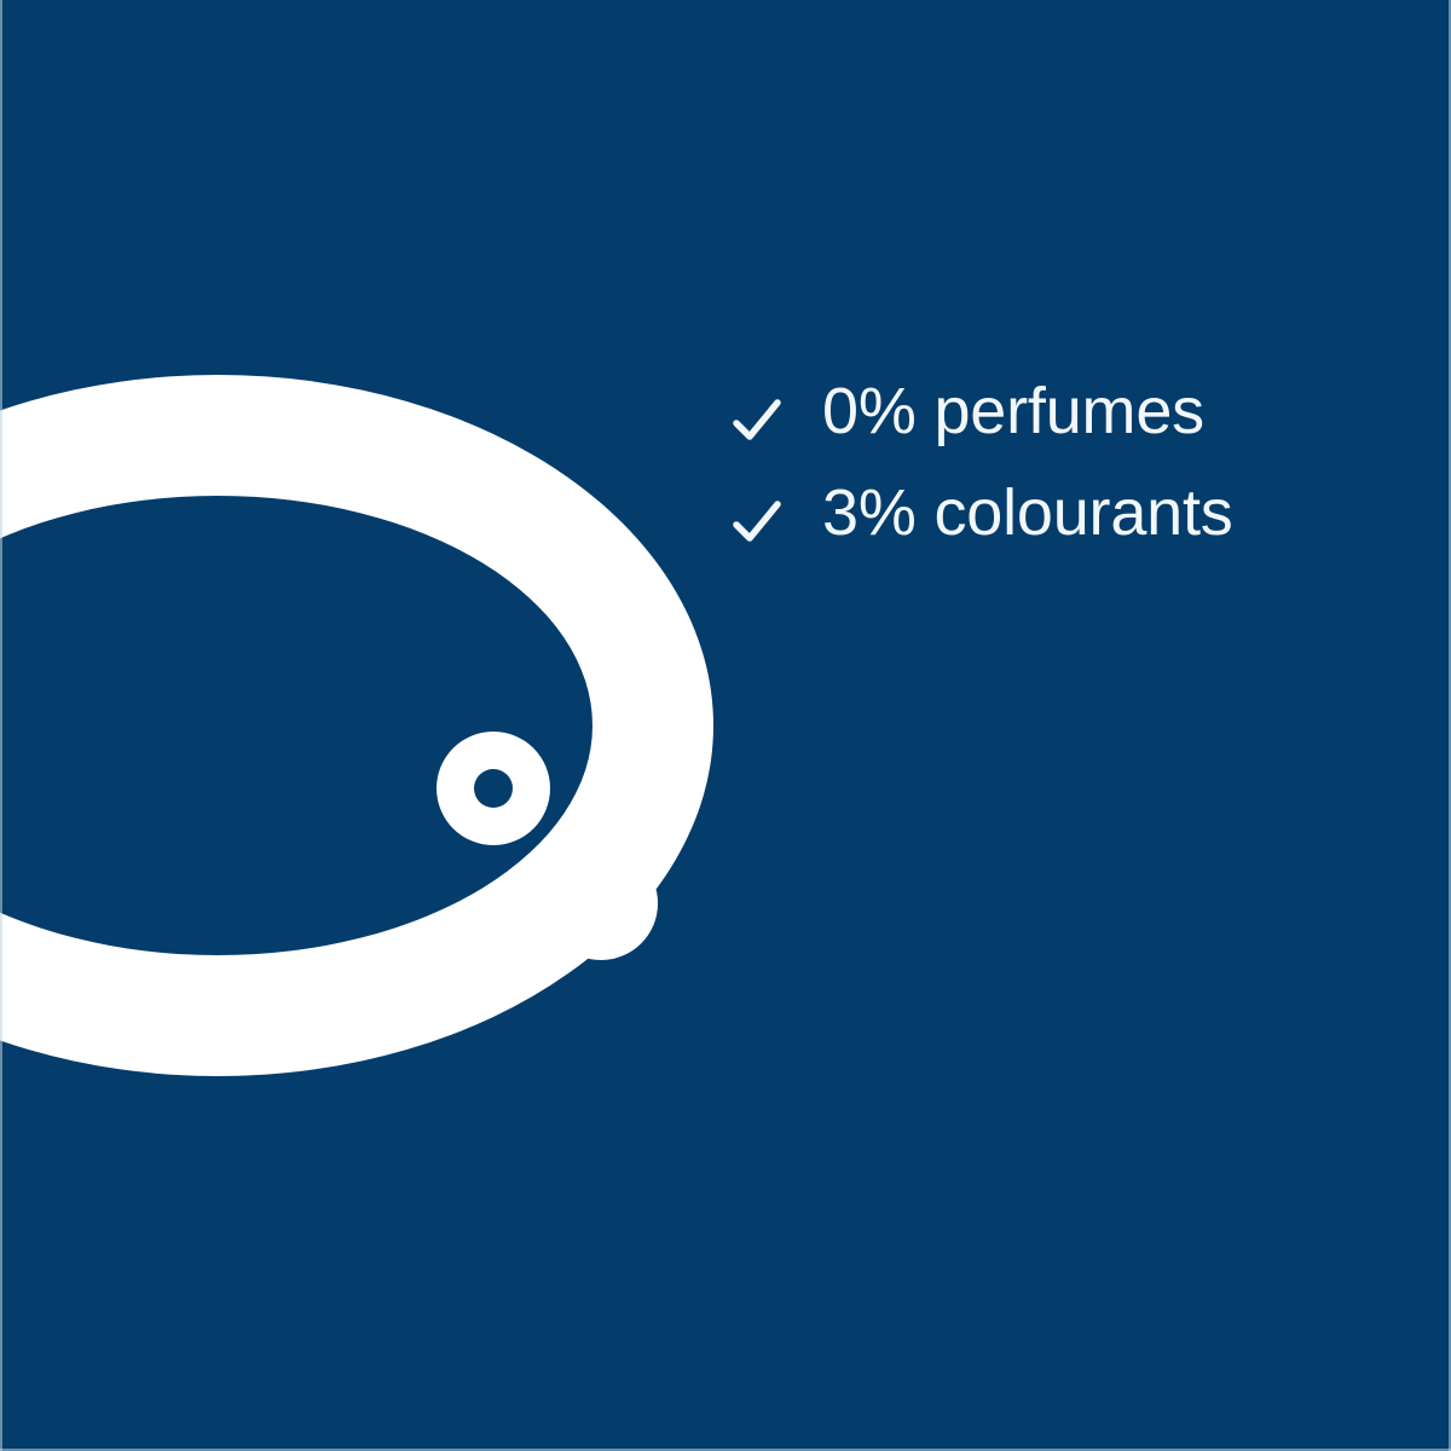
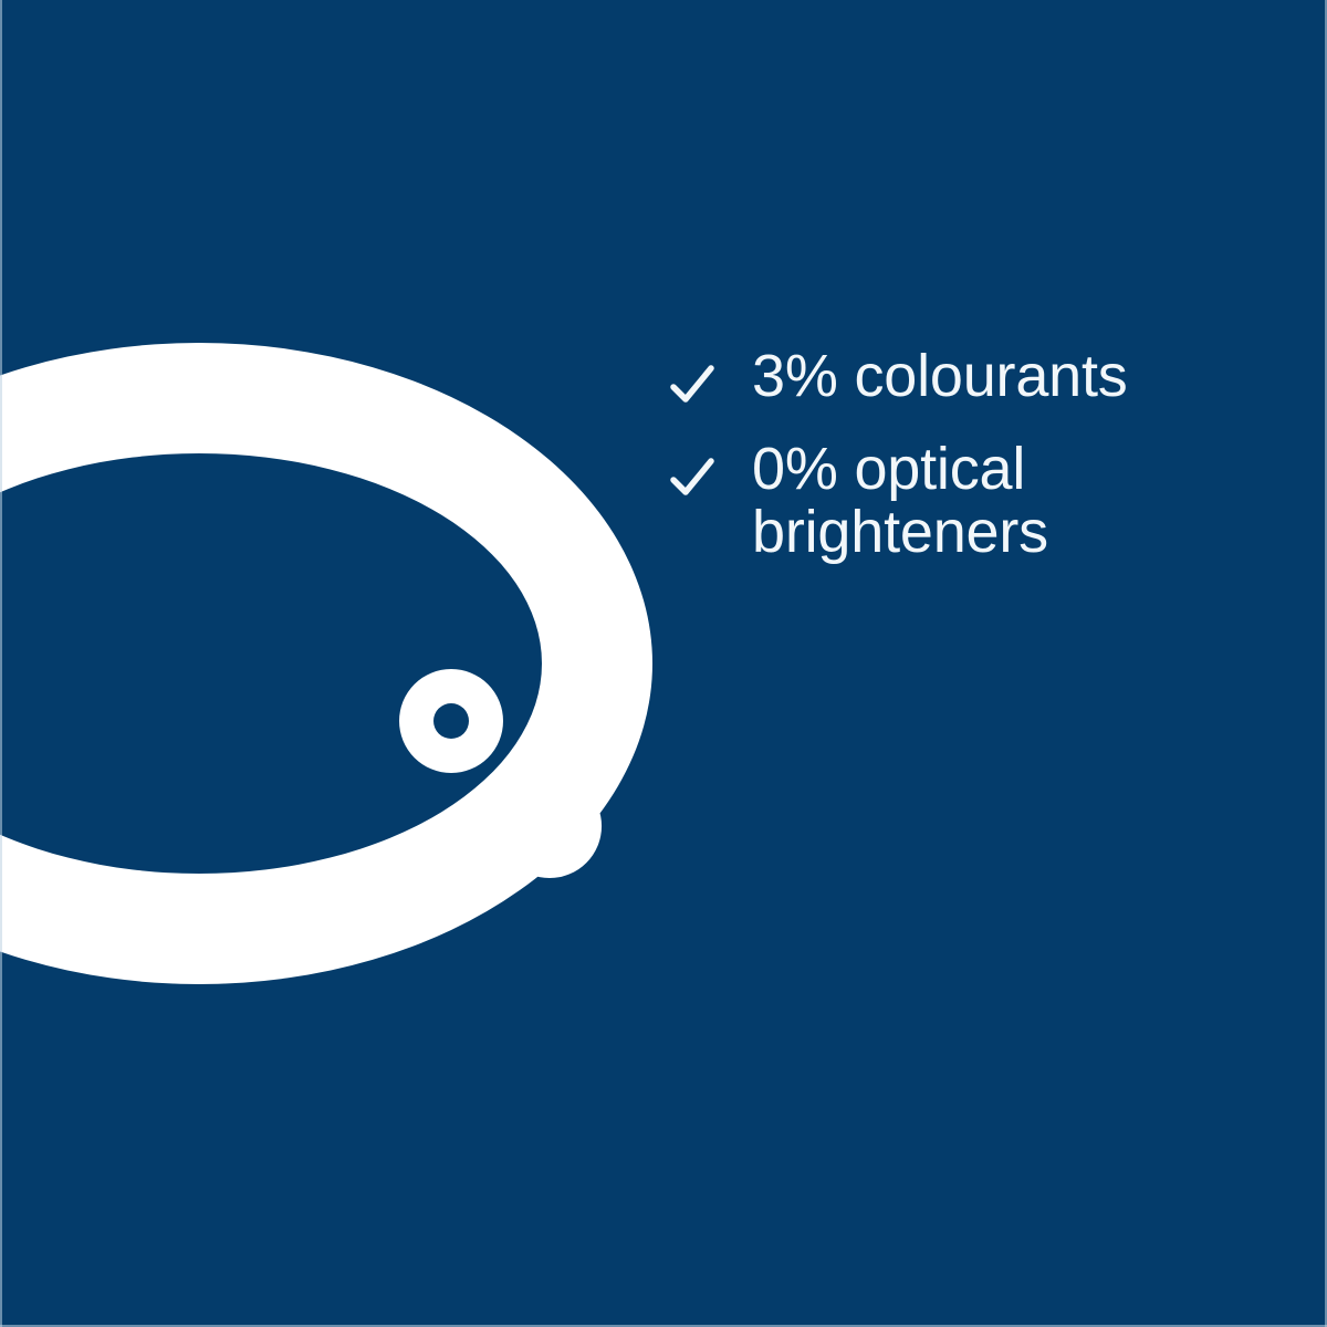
- 0% perfumes
  3% colourants
+ 0% optical
+ brighteners
